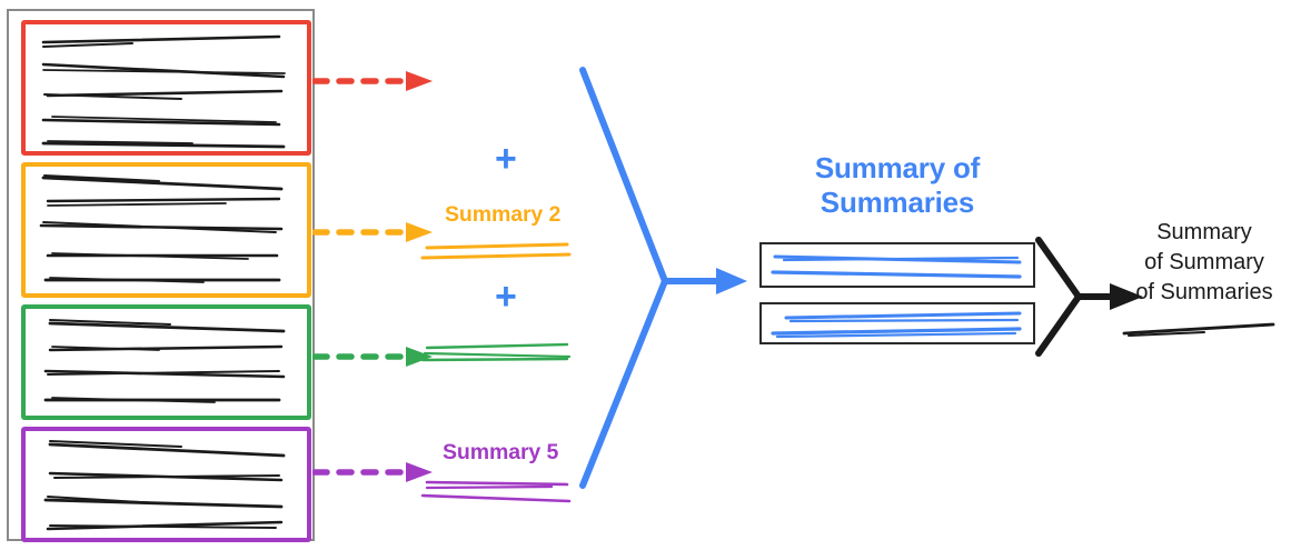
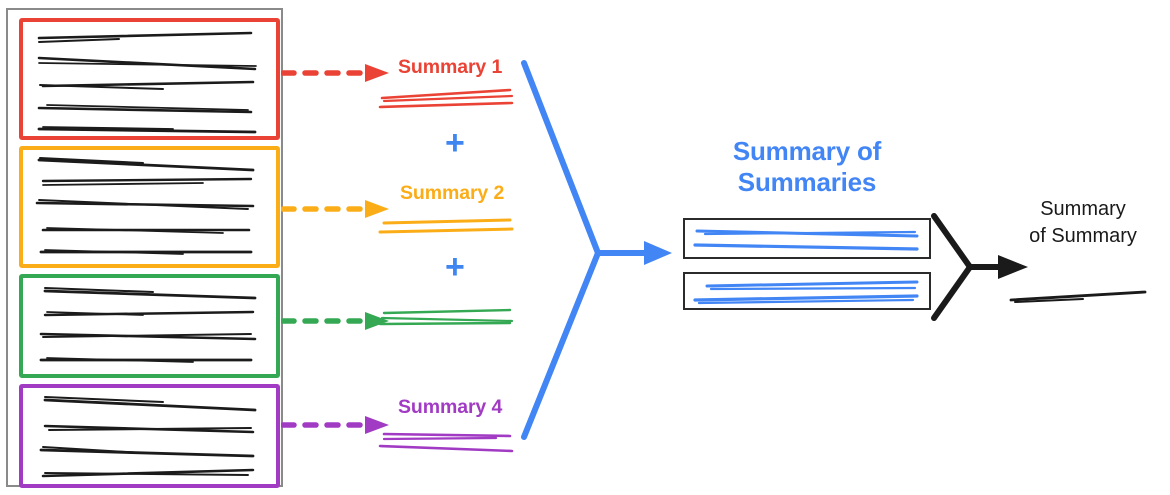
+ Summary 1
  +
  Summary 2
  +
- Summary 5
+ Summary 4
  Summary of
  Summaries
  Summary
  of Summary
- of Summaries
